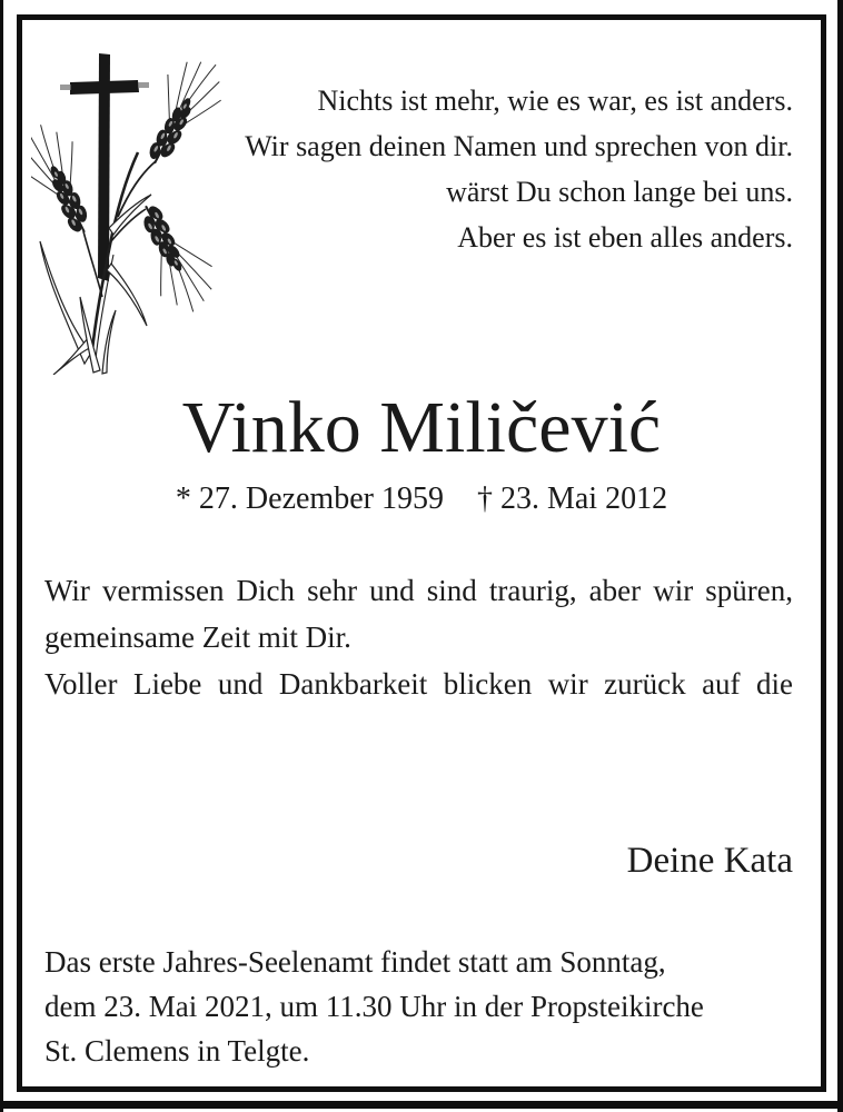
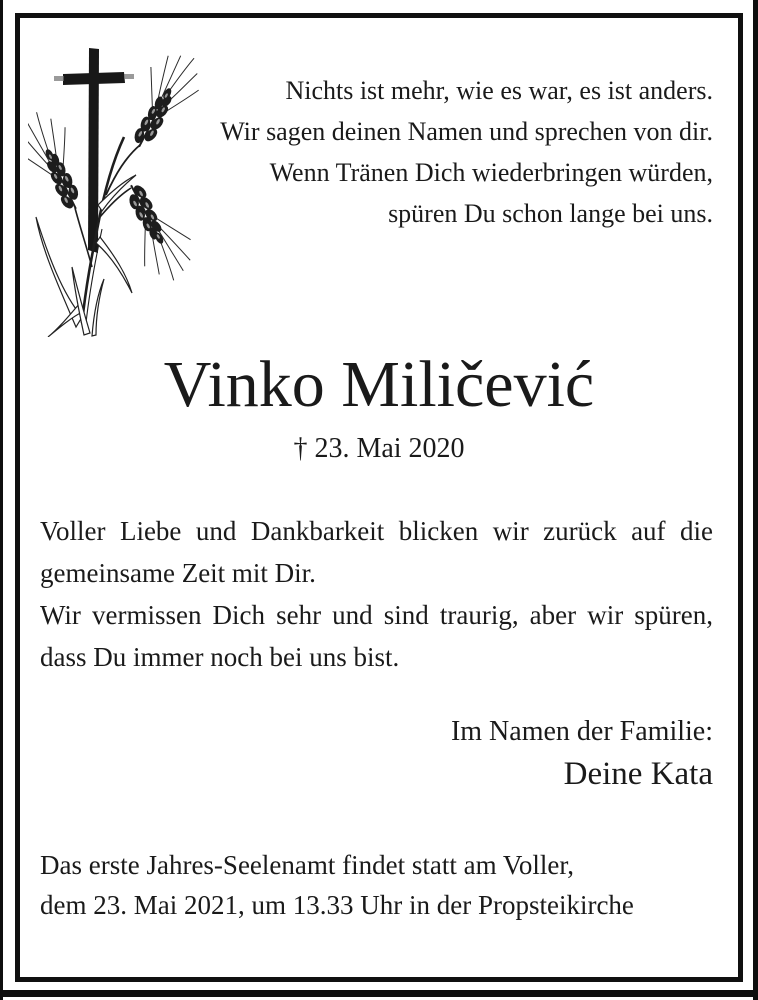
  Nichts ist mehr, wie es war, es ist anders.
  Wir sagen deinen Namen und sprechen von dir.
+ Wenn Tränen Dich wiederbringen würden,
- wärst Du schon lange bei uns.
+ spüren Du schon lange bei uns.
- Aber es ist eben alles anders.
  Vinko Miličević
- * 27. Dezember 1959
- † 23. Mai 2012
+ † 23. Mai 2020
- Wir vermissen Dich sehr und sind traurig, aber wir spüren,
+ Voller Liebe und Dankbarkeit blicken wir zurück auf die
  gemeinsame Zeit mit Dir.
- Voller Liebe und Dankbarkeit blicken wir zurück auf die
+ Wir vermissen Dich sehr und sind traurig, aber wir spüren,
+ dass Du immer noch bei uns bist.
+ Im Namen der Familie:
  Deine Kata
- Das erste Jahres-Seelenamt findet statt am Sonntag,
+ Das erste Jahres-Seelenamt findet statt am Voller,
- dem 23. Mai 2021, um 11.30 Uhr in der Propsteikirche
+ dem 23. Mai 2021, um 13.33 Uhr in der Propsteikirche
- St. Clemens in Telgte.
